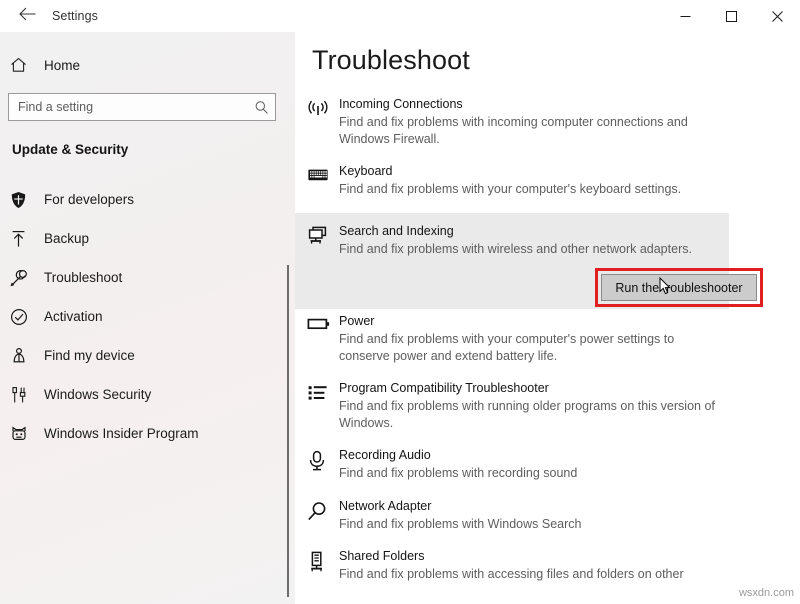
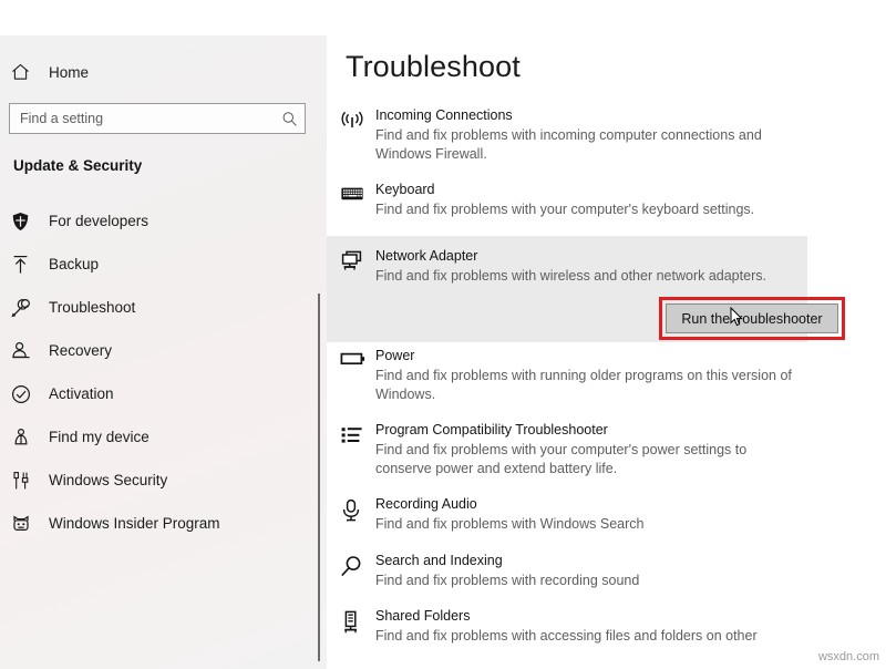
- Settings
  Home
  Find a setting
  Update & Security
  For developers
  Backup
  Troubleshoot
+ Recovery
  Activation
  Find my device
  Windows Security
  Windows Insider Program
  Troubleshoot
  Incoming Connections
  Find and fix problems with incoming computer connections and Windows Firewall.
  Keyboard
  Find and fix problems with your computer's keyboard settings.
- Search and Indexing
+ Network Adapter
  Find and fix problems with wireless and other network adapters.
  Run theoubleshooter
  Power
- Find and fix problems with your computer's power settings to conserve power and extend battery life.
+ Find and fix problems with running older programs on this version of Windows.
  Program Compatibility Troubleshooter
- Find and fix problems with running older programs on this version of Windows.
+ Find and fix problems with your computer's power settings to conserve power and extend battery life.
  Recording Audio
- Find and fix problems with recording sound
+ Find and fix problems with Windows Search
- Network Adapter
+ Search and Indexing
- Find and fix problems with Windows Search
+ Find and fix problems with recording sound
  Shared Folders
  Find and fix problems with accessing files and folders on other
  wsxdn.com
